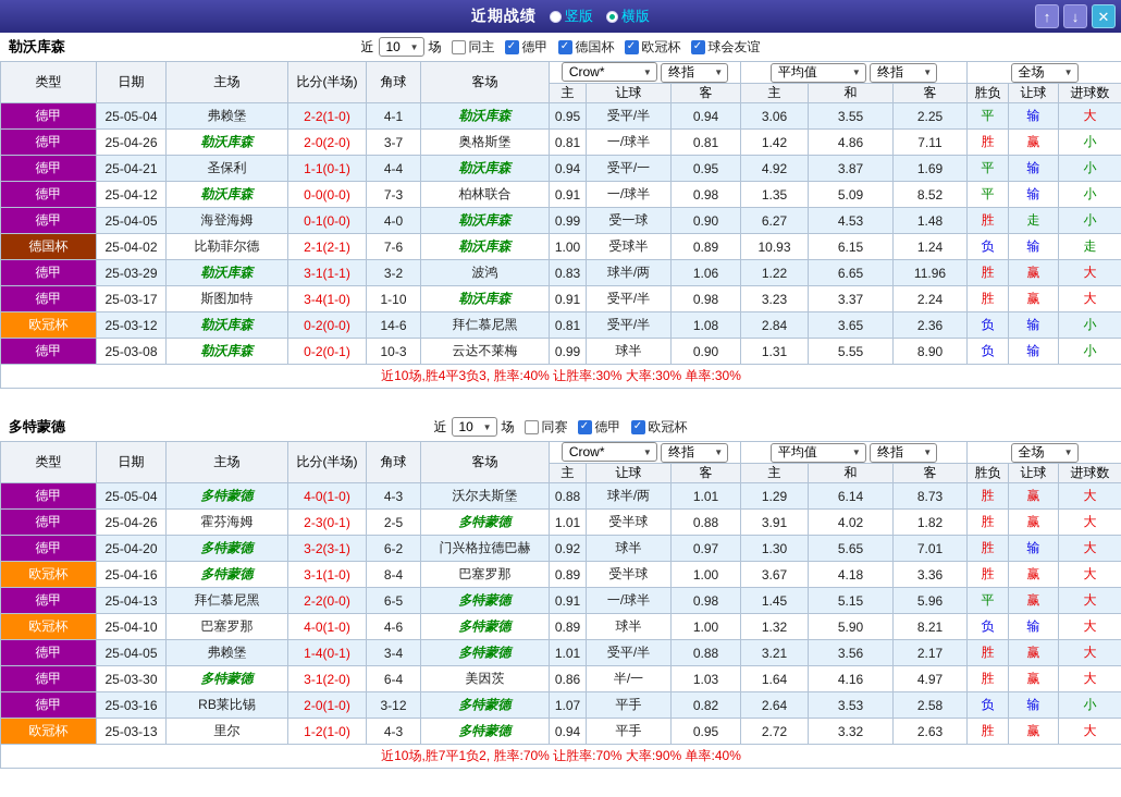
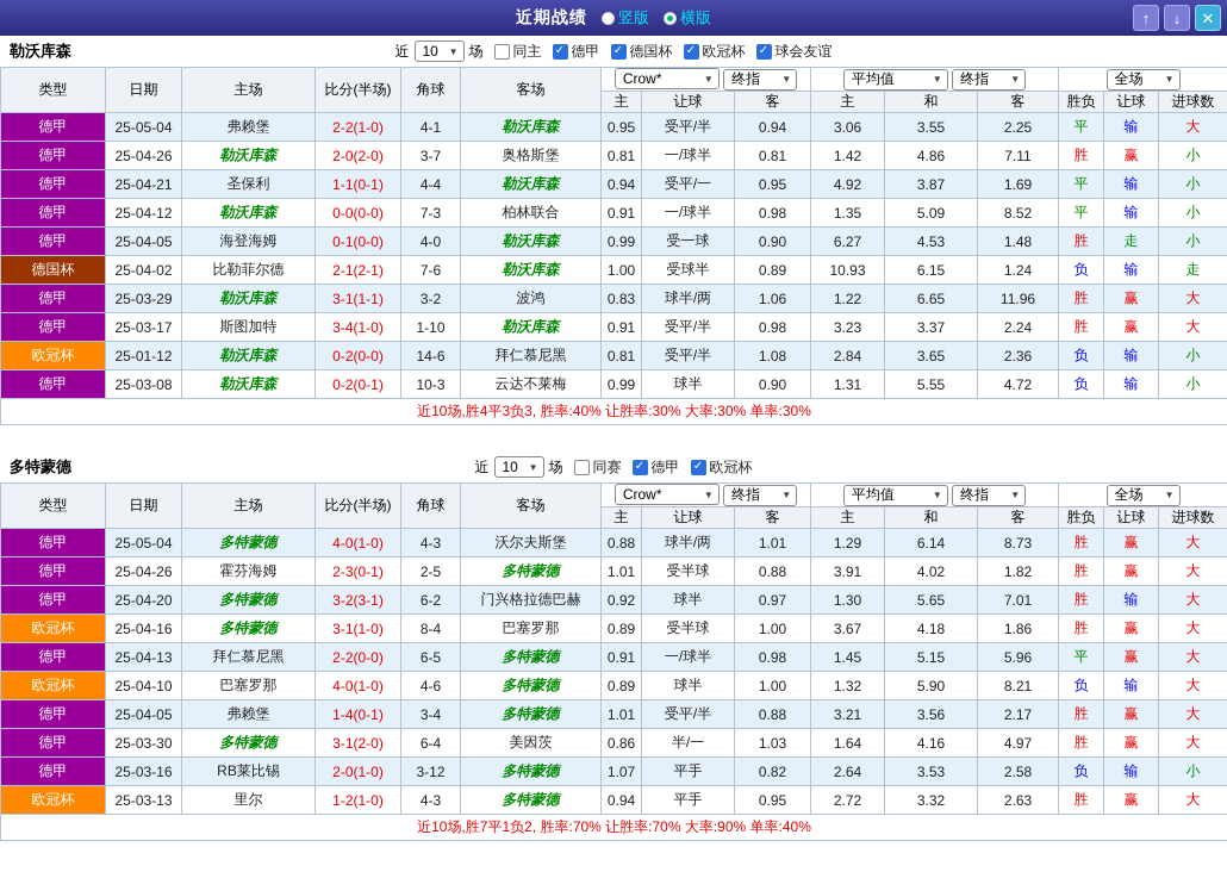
  近期战绩
  竖版
  横版
  ↑
  ↓
  ✕
  勒沃库森
  近
  10
  ▼
  场
  同主
  ✓
  德甲
  ✓
  德国杯
  ✓
  欧冠杯
  ✓
  球会友谊
  类型	日期	主场	比分(半场)	角球	客场	Crow* ▼ 终指 ▼	平均值 ▼ 终指 ▼	全场 ▼
  主	让球	客	主	和	客	胜负	让球	进球数
  德甲	25-05-04	弗赖堡	2-2(1-0)	4-1	勒沃库森	0.95	受平/半	0.94	3.06	3.55	2.25	平	输	大
  德甲	25-04-26	勒沃库森	2-0(2-0)	3-7	奥格斯堡	0.81	一/球半	0.81	1.42	4.86	7.11	胜	赢	小
  德甲	25-04-21	圣保利	1-1(0-1)	4-4	勒沃库森	0.94	受平/一	0.95	4.92	3.87	1.69	平	输	小
  德甲	25-04-12	勒沃库森	0-0(0-0)	7-3	柏林联合	0.91	一/球半	0.98	1.35	5.09	8.52	平	输	小
  德甲	25-04-05	海登海姆	0-1(0-0)	4-0	勒沃库森	0.99	受一球	0.90	6.27	4.53	1.48	胜	走	小
  德国杯	25-04-02	比勒菲尔德	2-1(2-1)	7-6	勒沃库森	1.00	受球半	0.89	10.93	6.15	1.24	负	输	走
  德甲	25-03-29	勒沃库森	3-1(1-1)	3-2	波鸿	0.83	球半/两	1.06	1.22	6.65	11.96	胜	赢	大
  德甲	25-03-17	斯图加特	3-4(1-0)	1-10	勒沃库森	0.91	受平/半	0.98	3.23	3.37	2.24	胜	赢	大
- 欧冠杯	25-03-12	勒沃库森	0-2(0-0)	14-6	拜仁慕尼黑	0.81	受平/半	1.08	2.84	3.65	2.36	负	输	小
+ 欧冠杯	25-01-12	勒沃库森	0-2(0-0)	14-6	拜仁慕尼黑	0.81	受平/半	1.08	2.84	3.65	2.36	负	输	小
- 德甲	25-03-08	勒沃库森	0-2(0-1)	10-3	云达不莱梅	0.99	球半	0.90	1.31	5.55	8.90	负	输	小
+ 德甲	25-03-08	勒沃库森	0-2(0-1)	10-3	云达不莱梅	0.99	球半	0.90	1.31	5.55	4.72	负	输	小
  近10场,胜4平3负3, 胜率:40% 让胜率:30% 大率:30% 单率:30%
  多特蒙德
  近
  10
  ▼
  场
  同赛
  ✓
  德甲
  ✓
  欧冠杯
  类型	日期	主场	比分(半场)	角球	客场	Crow* ▼ 终指 ▼	平均值 ▼ 终指 ▼	全场 ▼
  主	让球	客	主	和	客	胜负	让球	进球数
  德甲	25-05-04	多特蒙德	4-0(1-0)	4-3	沃尔夫斯堡	0.88	球半/两	1.01	1.29	6.14	8.73	胜	赢	大
  德甲	25-04-26	霍芬海姆	2-3(0-1)	2-5	多特蒙德	1.01	受半球	0.88	3.91	4.02	1.82	胜	赢	大
  德甲	25-04-20	多特蒙德	3-2(3-1)	6-2	门兴格拉德巴赫	0.92	球半	0.97	1.30	5.65	7.01	胜	输	大
- 欧冠杯	25-04-16	多特蒙德	3-1(1-0)	8-4	巴塞罗那	0.89	受半球	1.00	3.67	4.18	3.36	胜	赢	大
+ 欧冠杯	25-04-16	多特蒙德	3-1(1-0)	8-4	巴塞罗那	0.89	受半球	1.00	3.67	4.18	1.86	胜	赢	大
  德甲	25-04-13	拜仁慕尼黑	2-2(0-0)	6-5	多特蒙德	0.91	一/球半	0.98	1.45	5.15	5.96	平	赢	大
  欧冠杯	25-04-10	巴塞罗那	4-0(1-0)	4-6	多特蒙德	0.89	球半	1.00	1.32	5.90	8.21	负	输	大
  德甲	25-04-05	弗赖堡	1-4(0-1)	3-4	多特蒙德	1.01	受平/半	0.88	3.21	3.56	2.17	胜	赢	大
  德甲	25-03-30	多特蒙德	3-1(2-0)	6-4	美因茨	0.86	半/一	1.03	1.64	4.16	4.97	胜	赢	大
  德甲	25-03-16	RB莱比锡	2-0(1-0)	3-12	多特蒙德	1.07	平手	0.82	2.64	3.53	2.58	负	输	小
  欧冠杯	25-03-13	里尔	1-2(1-0)	4-3	多特蒙德	0.94	平手	0.95	2.72	3.32	2.63	胜	赢	大
  近10场,胜7平1负2, 胜率:70% 让胜率:70% 大率:90% 单率:40%
